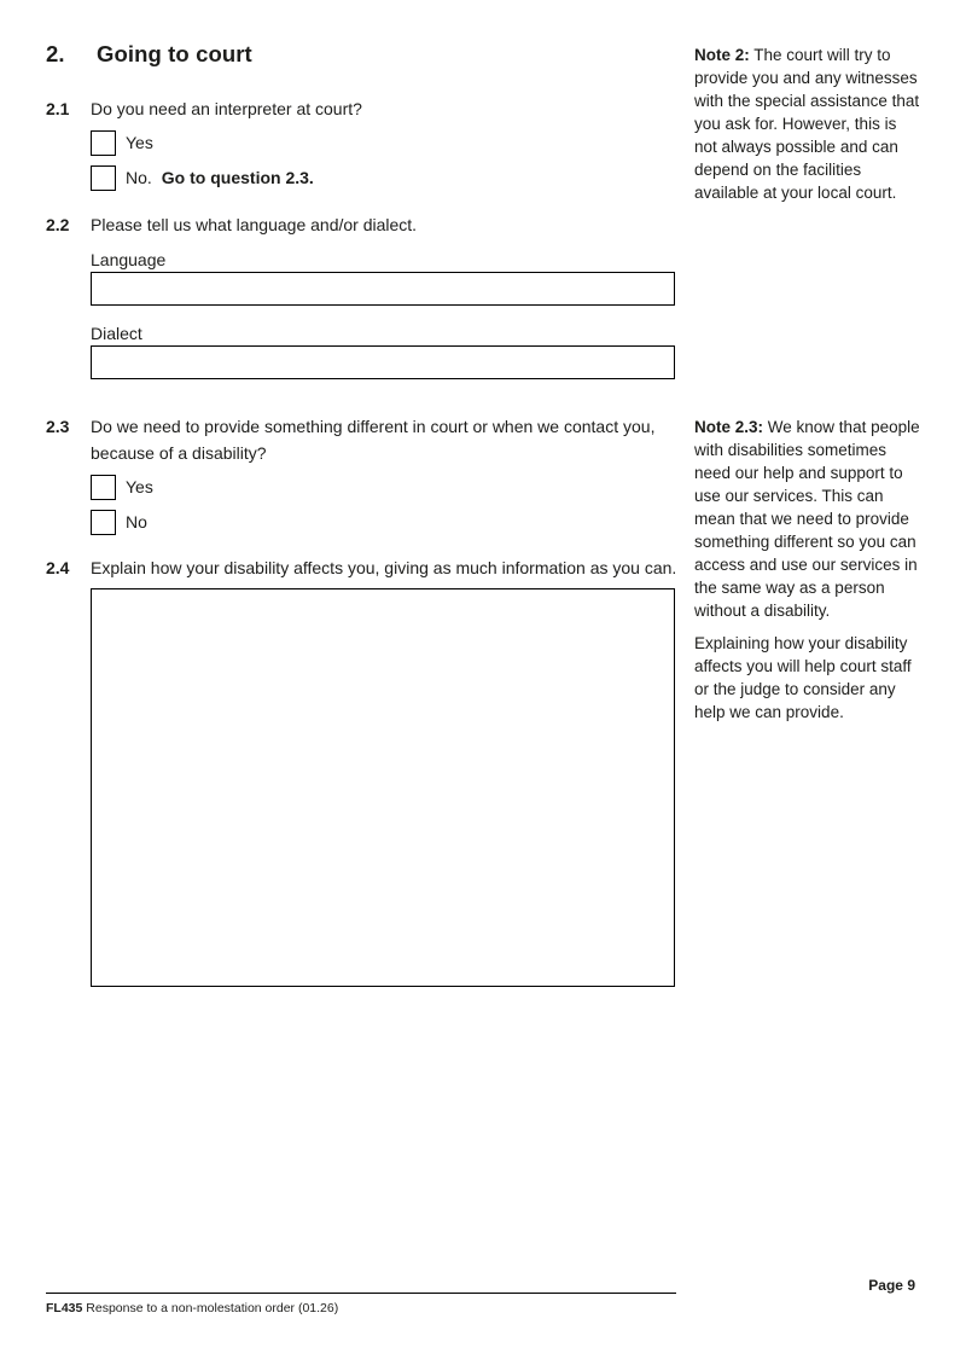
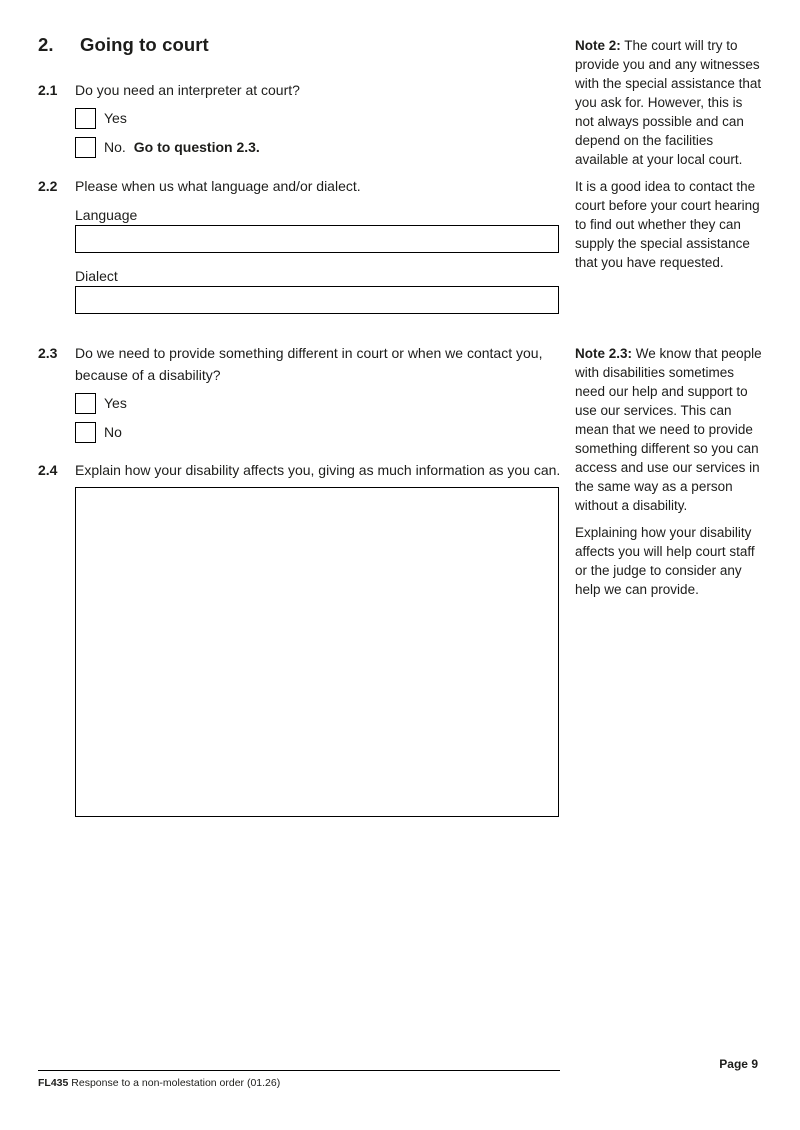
  2. Going to court
  2.1
  Do you need an interpreter at court?
  Yes
  No.
  Go to question 2.3.
  2.2
- Please tell us what language and/or dialect.
+ Please when us what language and/or dialect.
  Language
  Dialect
  2.3
  Do we need to provide something different in court or when we contact you, because of a disability?
  Yes
  No
  2.4
  Explain how your disability affects you, giving as much information as you can.
  Note 2: The court will try to provide you and any witnesses with the special assistance that you ask for. However, this is not always possible and can depend on the facilities available at your local court.
+ It is a good idea to contact the court before your court hearing to find out whether they can supply the special assistance that you have requested.
  Note 2.3: We know that people with disabilities sometimes need our help and support to use our services. This can mean that we need to provide something different so you can access and use our services in the same way as a person without a disability.
  Explaining how your disability affects you will help court staff or the judge to consider any help we can provide.
  FL435 Response to a non-molestation order (01.26)
  Page 9
